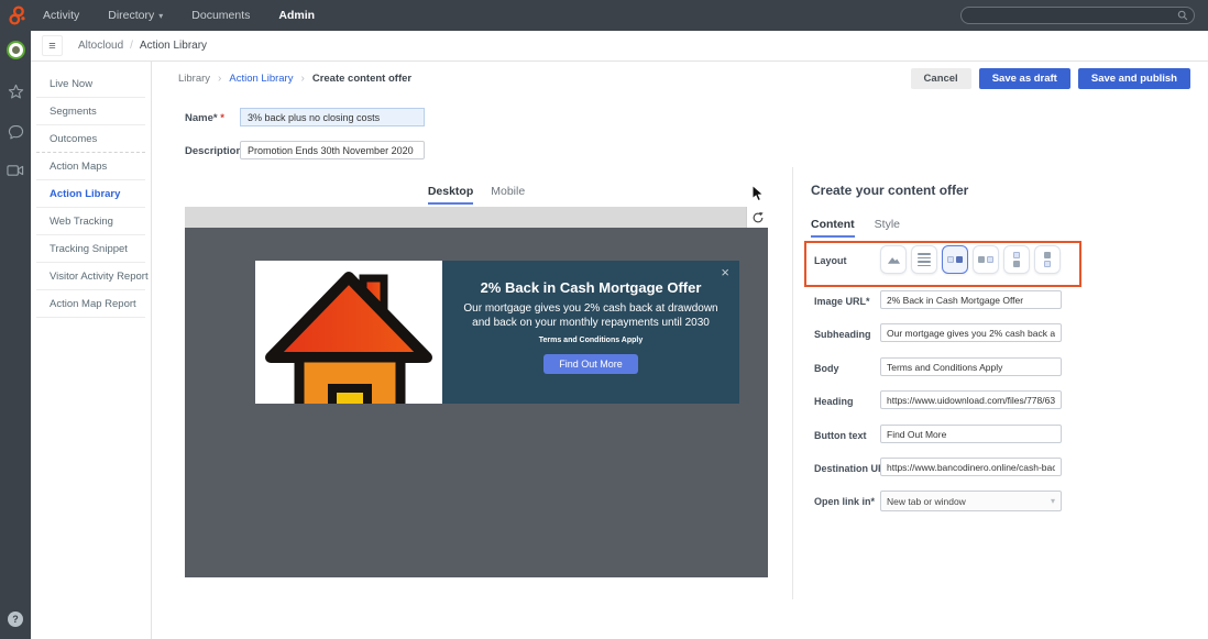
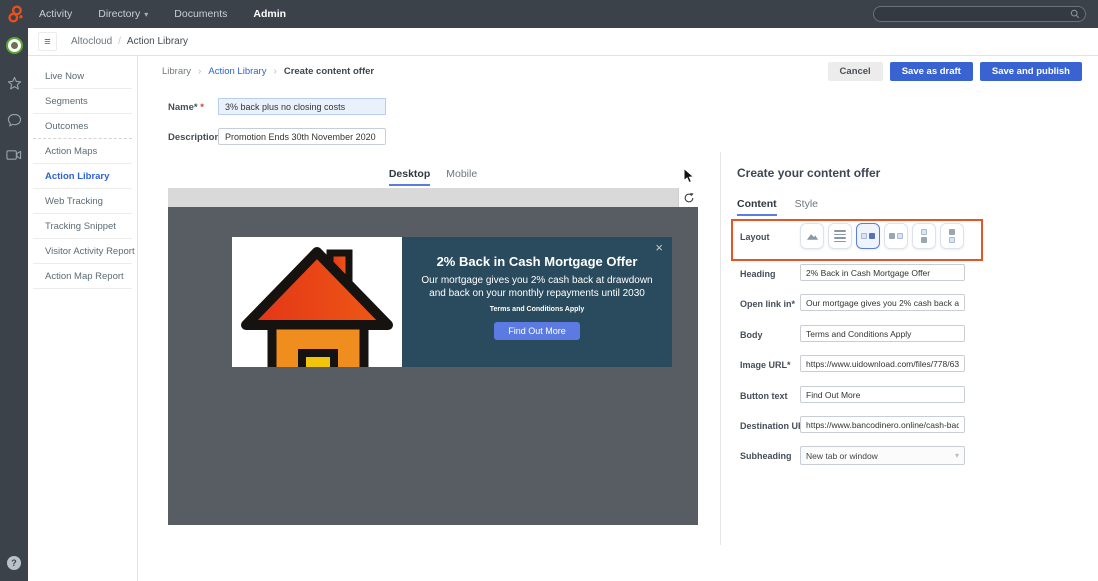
  Activity
  Directory
  ▾
  Documents
  Admin
  ≡
  Altocloud
  /
  Action Library
  ?
  Live Now
  Segments
  Outcomes
  Action Maps
  Action Library
  Web Tracking
  Tracking Snippet
  Visitor Activity Report
  Action Map Report
  Library
  ›
  Action Library
  ›
  Create content offer
  Cancel
  Save as draft
  Save and publish
  Name* *
  3% back plus no closing costs
  Descriptio
  Promotion Ends 30th November 2020
  Desktop
  Mobile
  ×
  2% Back in Cash Mortgage Offer
  Our mortgage gives you 2% cash back at drawdown and back on your monthly repayments until 2030
  Find Out More
  Create your content offer
  Content
  Style
  Layout
- Image URL*
+ Heading
  2% Back in Cash Mortgage Offer
- Subheading
+ Open link in*
  Our mortgage gives you 2% cash back a
  Body
  Terms and Conditions Apply
- Heading
+ Image URL*
  https://www.uidownload.com/files/778/63
  Button text
  Find Out More
  Destination U
  https://www.bancodinero.online/cash-bac
- Open link in*
+ Subheading
  New tab or window
  ▾
